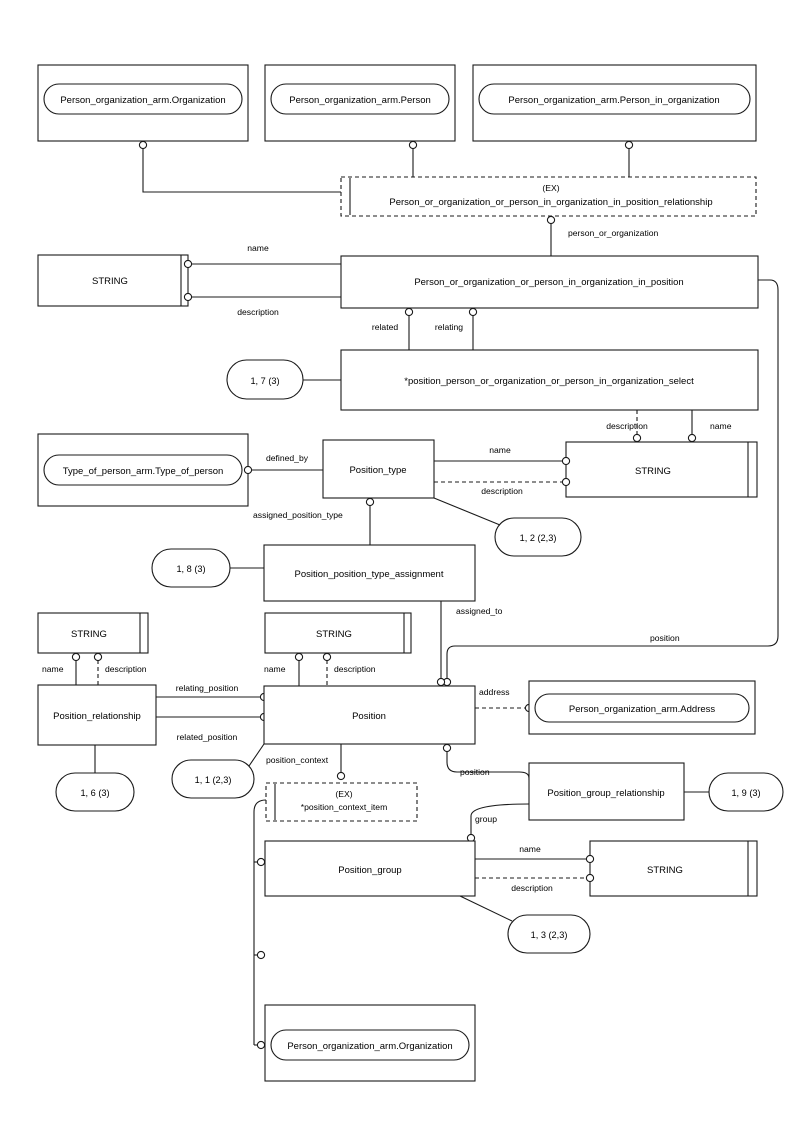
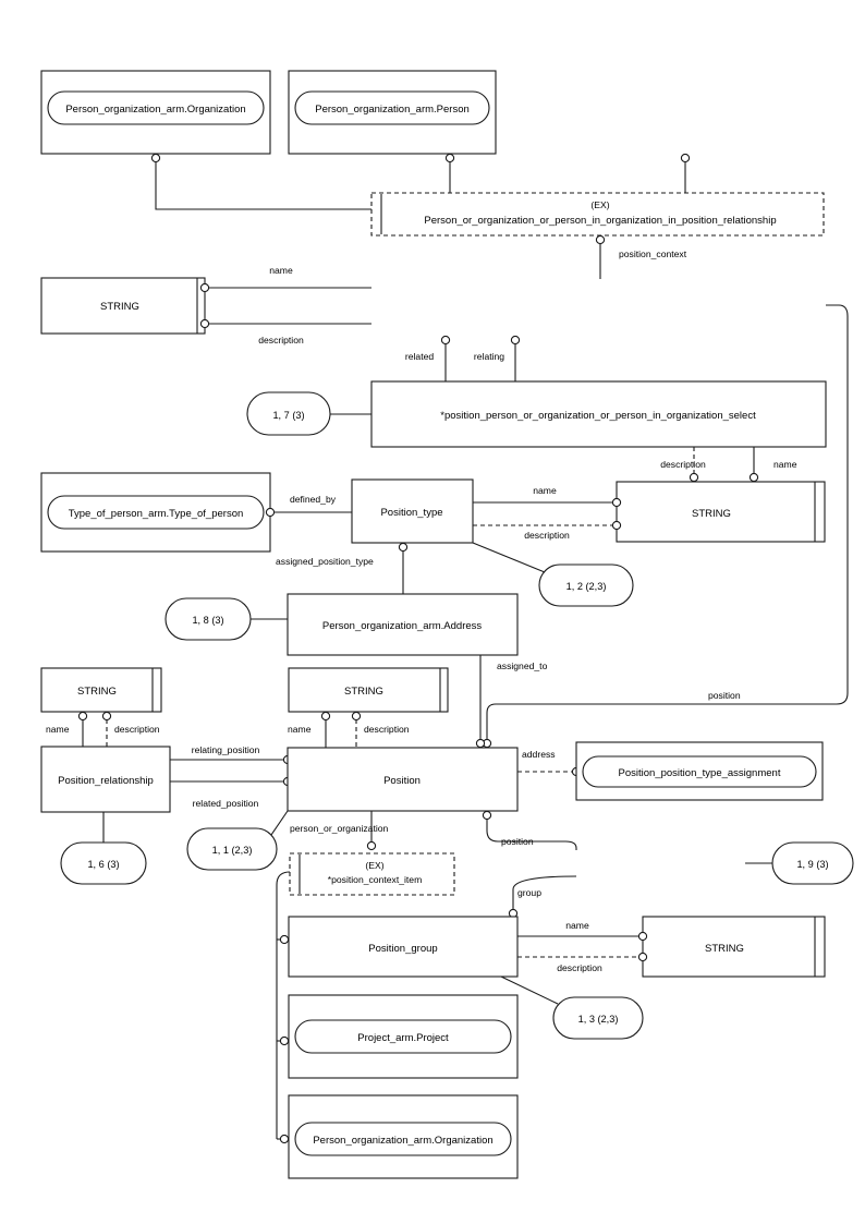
  Person_organization_arm.Organization
  Person_organization_arm.Person
- Person_organization_arm.Person_in_organization
  (EX)
  Person_or_organization_or_person_in_organization_in_position_relationship
- person_or_organization
+ position_context
  STRING
  name
  description
- Person_or_organization_or_person_in_organization_in_position
  related
  relating
  position
  *position_person_or_organization_or_person_in_organization_select
  1, 7 (3)
  description
  name
  Type_of_person_arm.Type_of_person
  defined_by
  Position_type
  STRING
  name
  description
  1, 2 (2,3)
  assigned_position_type
- Position_position_type_assignment
+ Person_organization_arm.Address
  1, 8 (3)
  assigned_to
  STRING
  name
  description
  STRING
  name
  description
  Position_relationship
  relating_position
  related_position
  1, 6 (3)
  Position
  1, 1 (2,3)
  address
- Person_organization_arm.Address
+ Position_position_type_assignment
- position_context
+ person_or_organization
  position
  (EX)
  *position_context_item
- Position_group_relationship
  1, 9 (3)
  group
  Position_group
  STRING
  name
  description
  1, 3 (2,3)
+ Project_arm.Project
  Person_organization_arm.Organization
